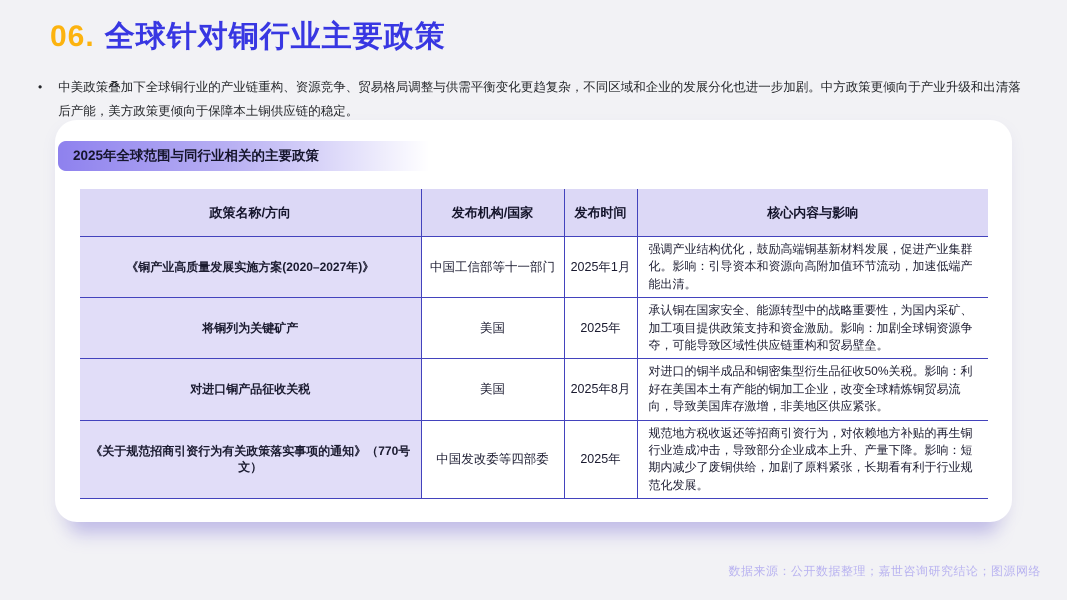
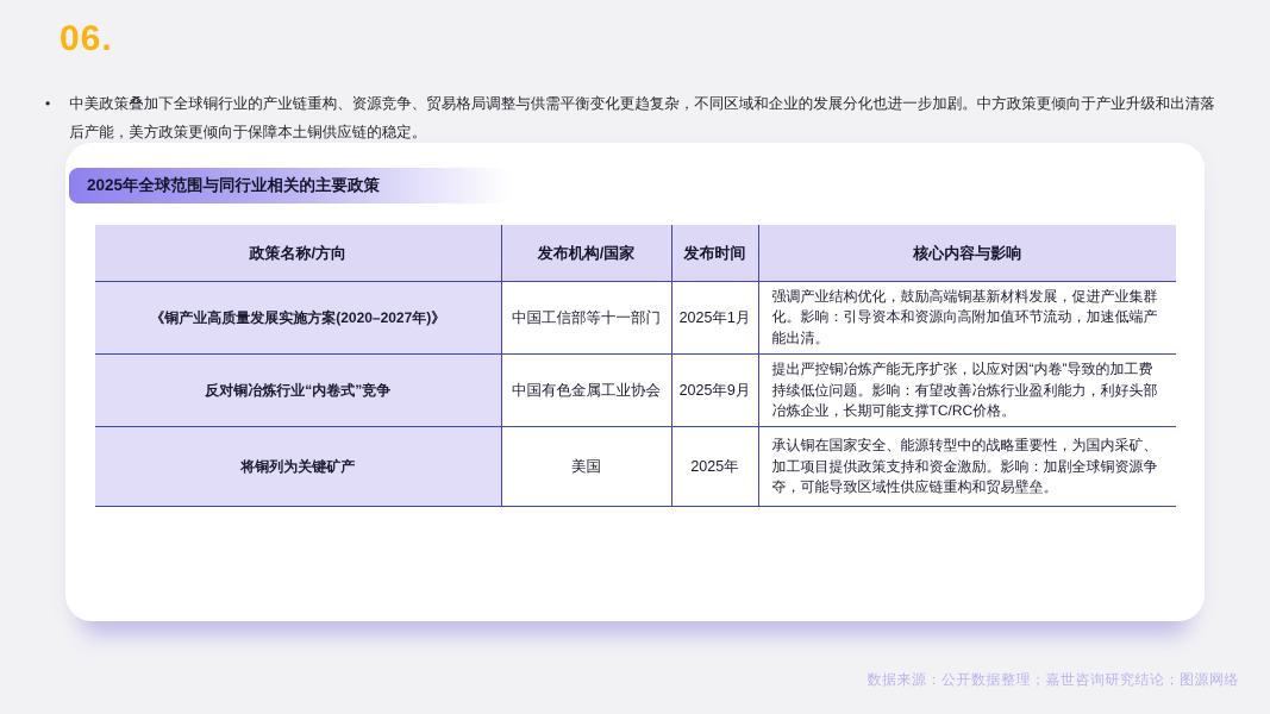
  06.
- 全球针对铜行业主要政策
  •
  中美政策叠加下全球铜行业的产业链重构、资源竞争、贸易格局调整与供需平衡变化更趋复杂，不同区域和企业的发展分化也进一步加剧。中方政策更倾向于产业升级和出清落后产能，美方政策更倾向于保障本土铜供应链的稳定。
  2025年全球范围与同行业相关的主要政策
  政策名称/方向	发布机构/国家	发布时间	核心内容与影响
  《铜产业高质量发展实施方案(2020–2027年)》	中国工信部等十一部门	2025年1月	强调产业结构优化，鼓励高端铜基新材料发展，促进产业集群化。影响：引导资本和资源向高附加值环节流动，加速低端产能出清。
+ 反对铜冶炼行业“内卷式”竞争	中国有色金属工业协会	2025年9月	提出严控铜冶炼产能无序扩张，以应对因“内卷”导致的加工费持续低位问题。影响：有望改善冶炼行业盈利能力，利好头部冶炼企业，长期可能支撑TC/RC价格。
  将铜列为关键矿产	美国	2025年	承认铜在国家安全、能源转型中的战略重要性，为国内采矿、加工项目提供政策支持和资金激励。影响：加剧全球铜资源争夺，可能导致区域性供应链重构和贸易壁垒。
- 对进口铜产品征收关税	美国	2025年8月	对进口的铜半成品和铜密集型衍生品征收50%关税。影响：利好在美国本土有产能的铜加工企业，改变全球精炼铜贸易流向，导致美国库存激增，非美地区供应紧张。
- 《关于规范招商引资行为有关政策落实事项的通知》（770号文）	中国发改委等四部委	2025年	规范地方税收返还等招商引资行为，对依赖地方补贴的再生铜行业造成冲击，导致部分企业成本上升、产量下降。影响：短期内减少了废铜供给，加剧了原料紧张，长期看有利于行业规范化发展。
  数据来源：公开数据整理；嘉世咨询研究结论；图源网络
